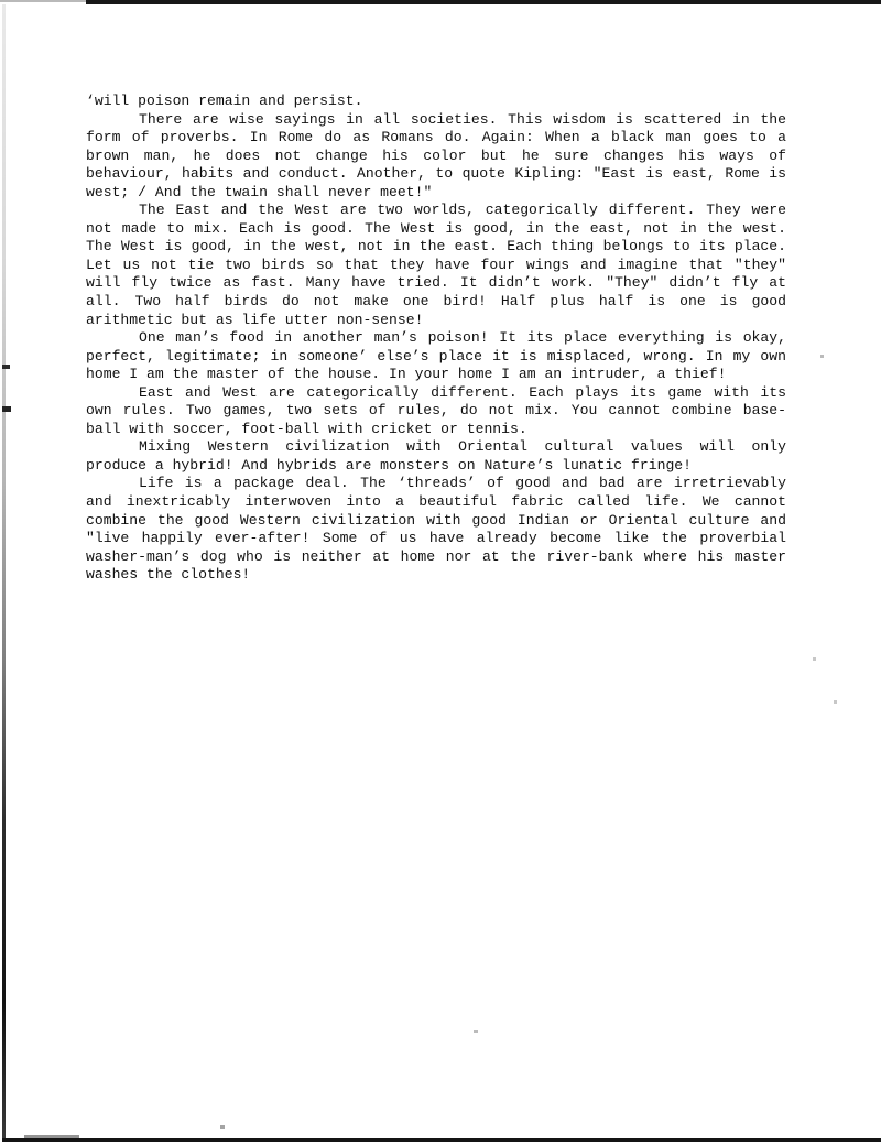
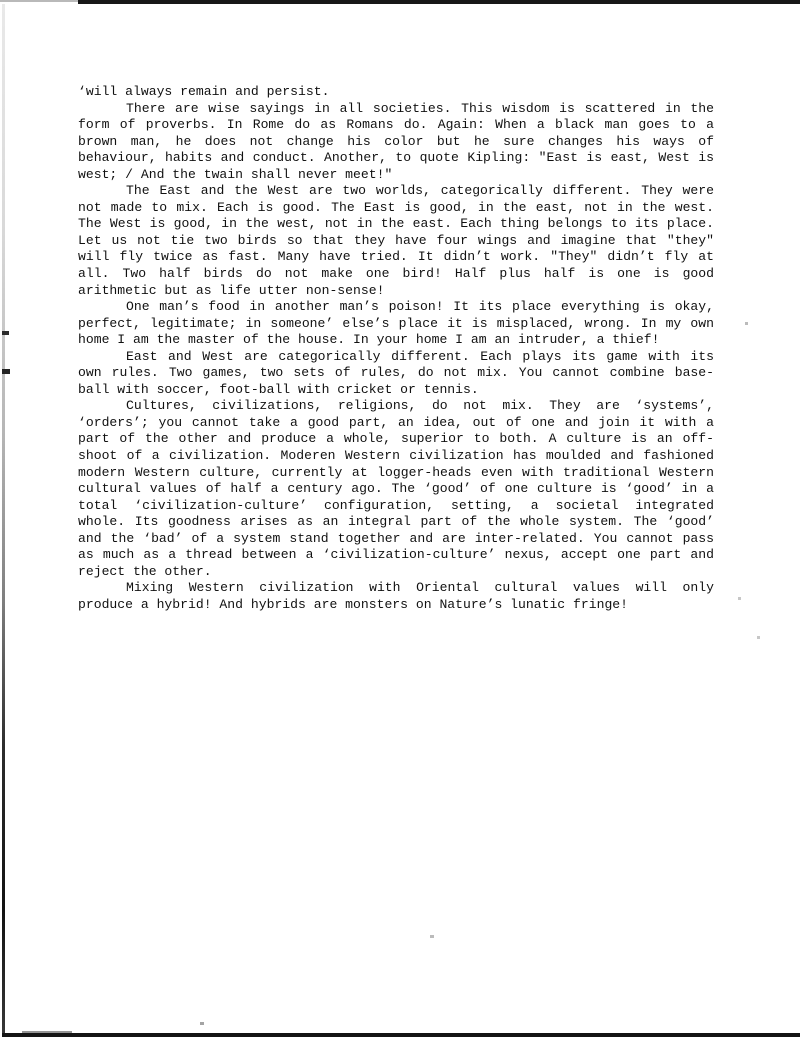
- ‘will poison remain and persist.
+ ‘will always remain and persist.
- There are wise sayings in all societies. This wisdom is scattered in the form of proverbs. In Rome do as Romans do. Again: When a black man goes to a brown man, he does not change his color but he sure changes his ways of behaviour, habits and conduct. Another, to quote Kipling: "East is east, Rome is west; / And the twain shall never meet!"
+ There are wise sayings in all societies. This wisdom is scattered in the form of proverbs. In Rome do as Romans do. Again: When a black man goes to a brown man, he does not change his color but he sure changes his ways of behaviour, habits and conduct. Another, to quote Kipling: "East is east, West is west; / And the twain shall never meet!"
- The East and the West are two worlds, categorically different. They were not made to mix. Each is good. The West is good, in the east, not in the west. The West is good, in the west, not in the east. Each thing belongs to its place. Let us not tie two birds so that they have four wings and imagine that "they" will fly twice as fast. Many have tried. It didn’t work. "They" didn’t fly at all. Two half birds do not make one bird! Half plus half is one is good arithmetic but as life utter non-sense!
+ The East and the West are two worlds, categorically different. They were not made to mix. Each is good. The East is good, in the east, not in the west. The West is good, in the west, not in the east. Each thing belongs to its place. Let us not tie two birds so that they have four wings and imagine that "they" will fly twice as fast. Many have tried. It didn’t work. "They" didn’t fly at all. Two half birds do not make one bird! Half plus half is one is good arithmetic but as life utter non-sense!
  One man’s food in another man’s poison! It its place everything is okay, perfect, legitimate; in someone’ else’s place it is misplaced, wrong. In my own home I am the master of the house. In your home I am an intruder, a thief!
  East and West are categorically different. Each plays its game with its own rules. Two games, two sets of rules, do not mix. You cannot combine base-ball with soccer, foot-ball with cricket or tennis.
+ Cultures, civilizations, religions, do not mix. They are ‘systems’, ‘orders’; you cannot take a good part, an idea, out of one and join it with a part of the other and produce a whole, superior to both. A culture is an off-shoot of a civilization. Moderen Western civilization has moulded and fashioned modern Western culture, currently at logger-heads even with traditional Western cultural values of half a century ago. The ‘good’ of one culture is ‘good’ in a total ‘civilization-culture’ configuration, setting, a societal integrated whole. Its goodness arises as an integral part of the whole system. The ‘good’ and the ‘bad’ of a system stand together and are inter-related. You cannot pass as much as a thread between a ‘civilization-culture’ nexus, accept one part and reject the other.
  Mixing Western civilization with Oriental cultural values will only produce a hybrid! And hybrids are monsters on Nature’s lunatic fringe!
- Life is a package deal. The ‘threads’ of good and bad are irretrievably and inextricably interwoven into a beautiful fabric called life. We cannot combine the good Western civilization with good Indian or Oriental culture and "live happily ever-after! Some of us have already become like the proverbial washer-man’s dog who is neither at home nor at the river-bank where his master washes the clothes!
